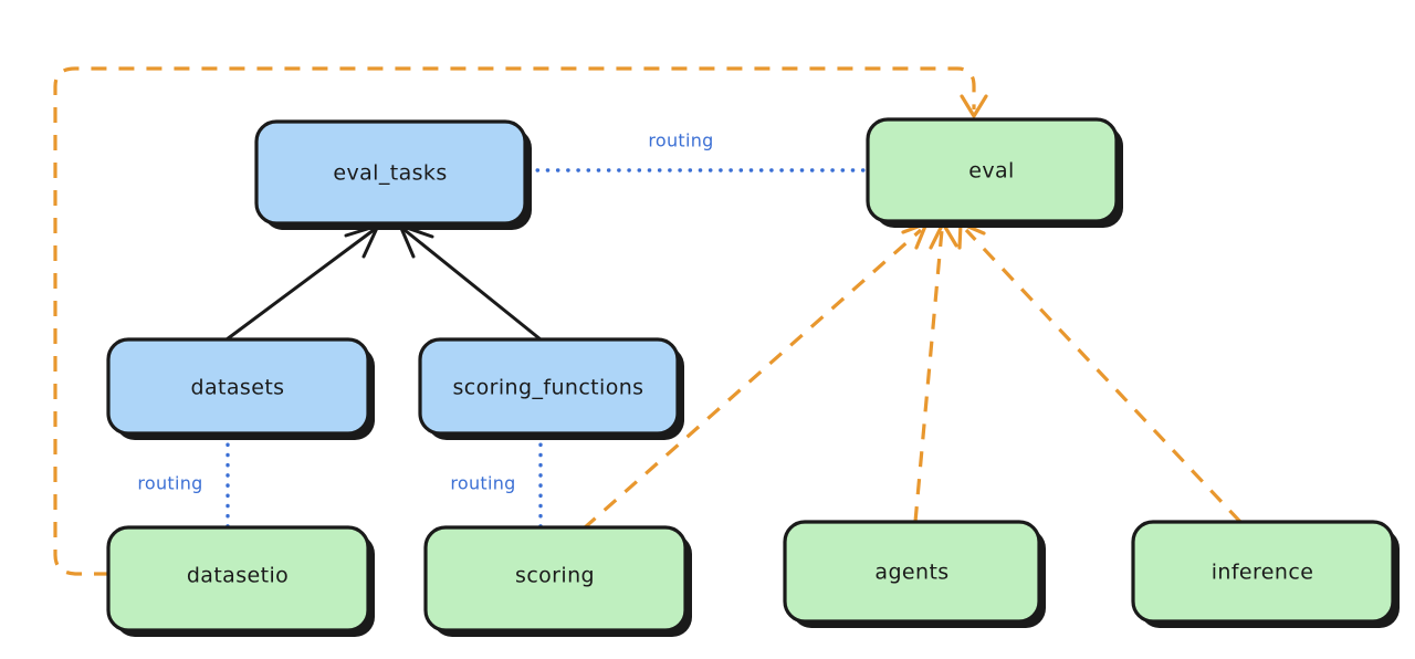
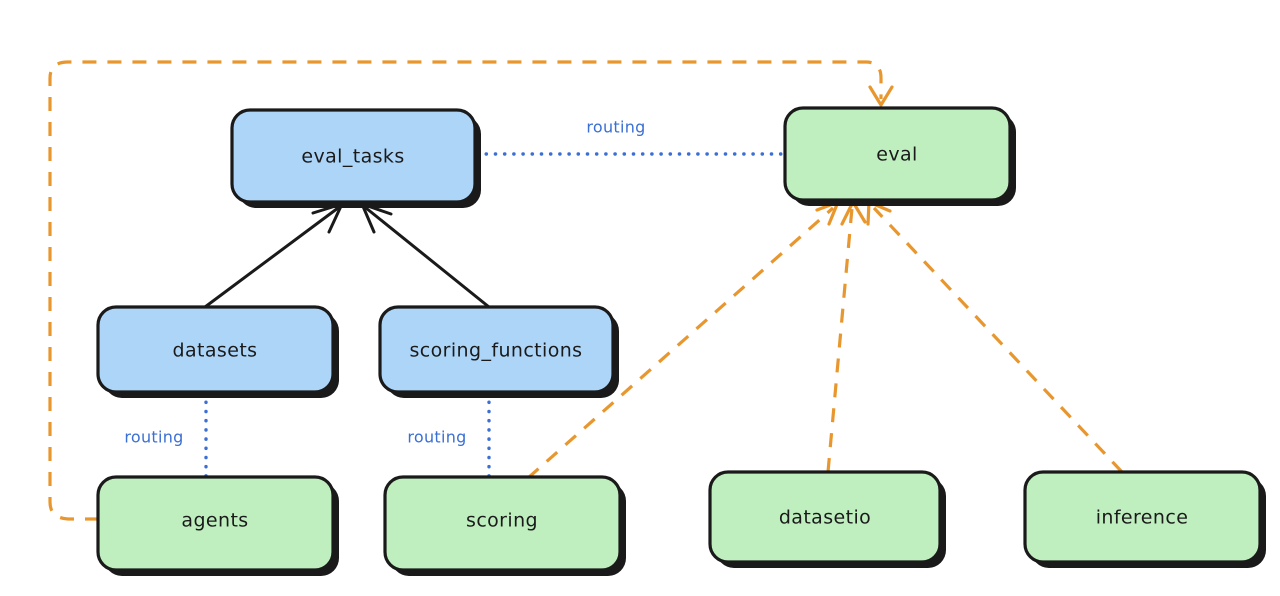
  eval_tasks
  eval
  datasets
  scoring_functions
- datasetio
+ agents
  scoring
- agents
+ datasetio
  inference
  routing
  routing
  routing
